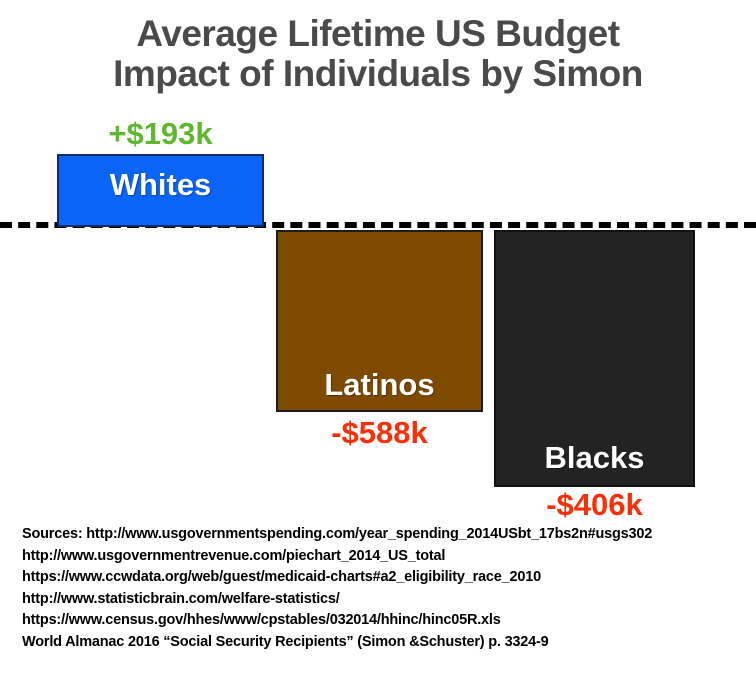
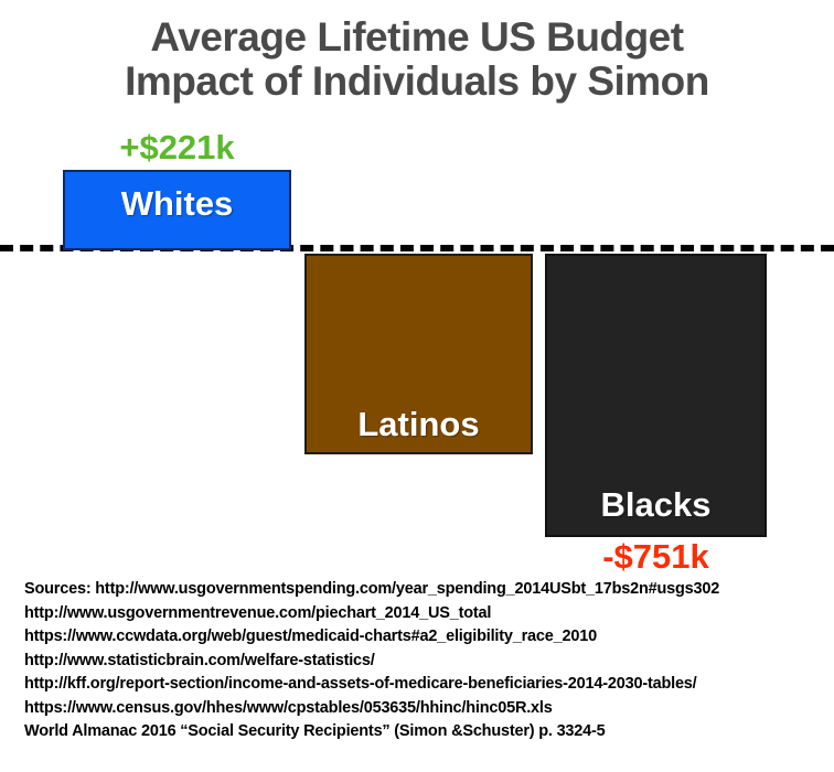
  Average Lifetime US Budget
  Impact of Individuals by Simon
- +$193k
+ +$221k
  Whites
  Latinos
- -$588k
  Blacks
- -$406k
+ -$751k
  Sources: http://www.usgovernmentspending.com/year_spending_2014USbt_17bs2n#usgs302
  http://www.usgovernmentrevenue.com/piechart_2014_US_total
  https://www.ccwdata.org/web/guest/medicaid-charts#a2_eligibility_race_2010
  http://www.statisticbrain.com/welfare-statistics/
+ http://kff.org/report-section/income-and-assets-of-medicare-beneficiaries-2014-2030-tables/
- https://www.census.gov/hhes/www/cpstables/032014/hhinc/hinc05R.xls
+ https://www.census.gov/hhes/www/cpstables/053635/hhinc/hinc05R.xls
- World Almanac 2016 “Social Security Recipients” (Simon &Schuster) p. 3324-9
+ World Almanac 2016 “Social Security Recipients” (Simon &Schuster) p. 3324-5
